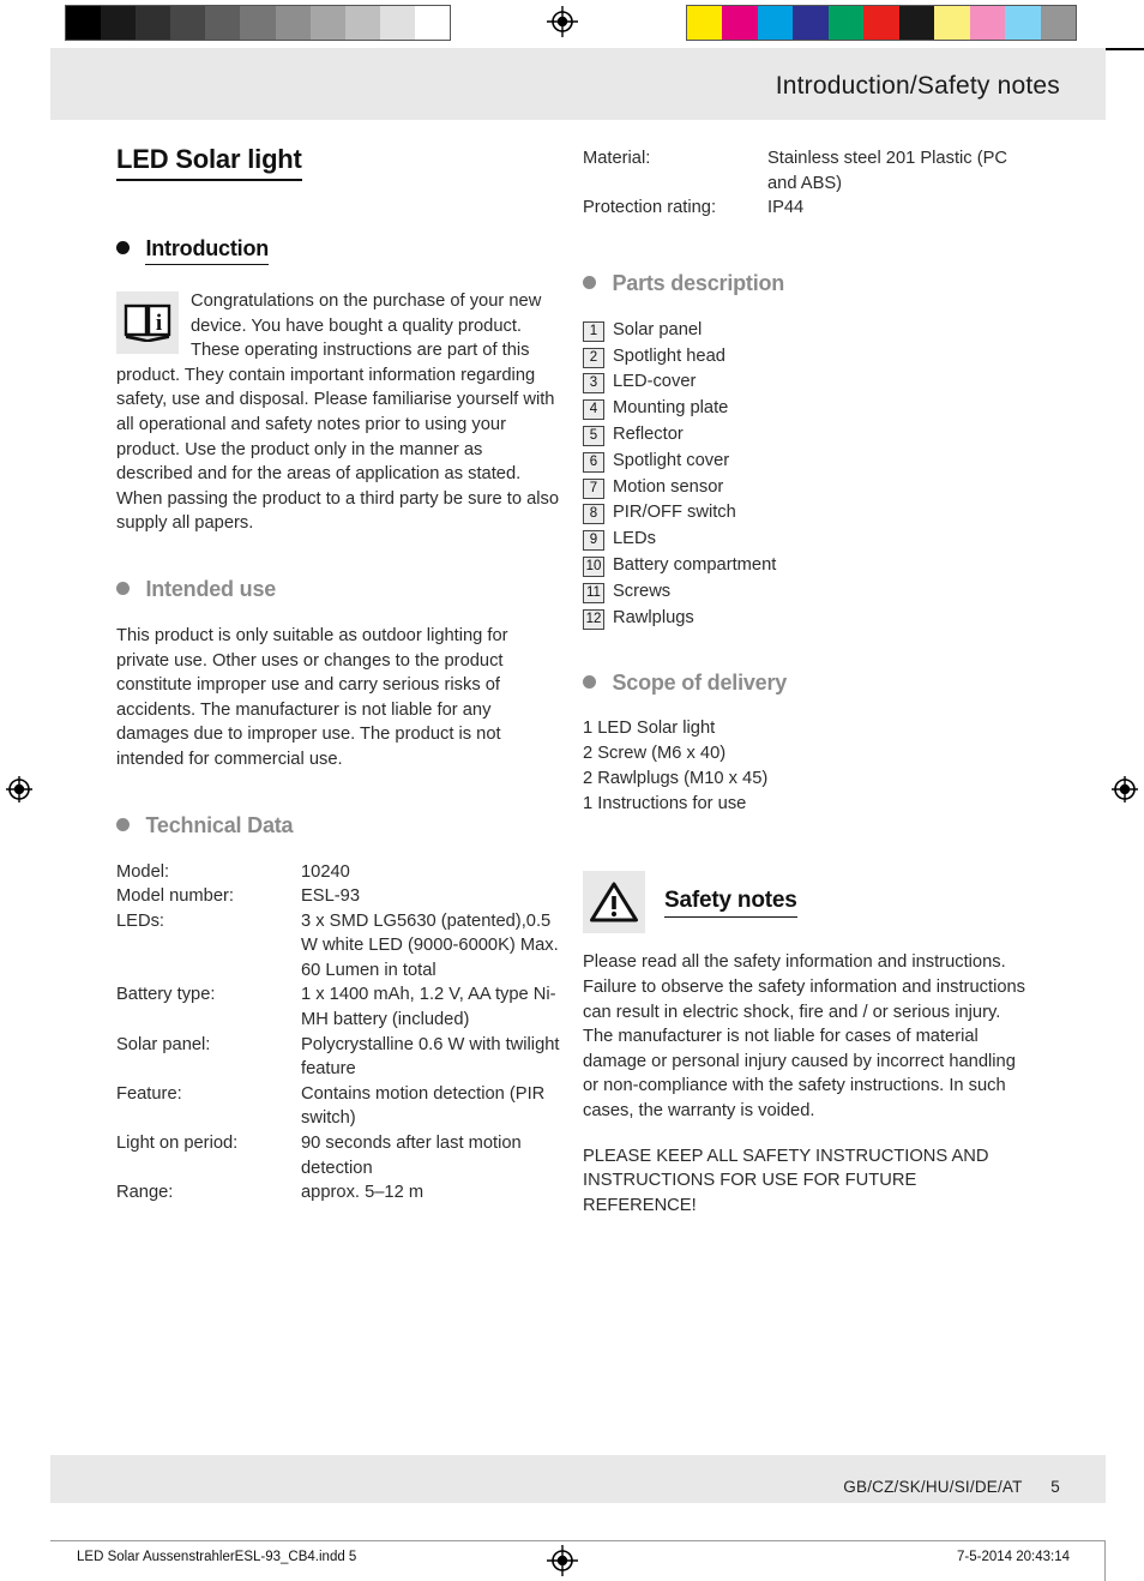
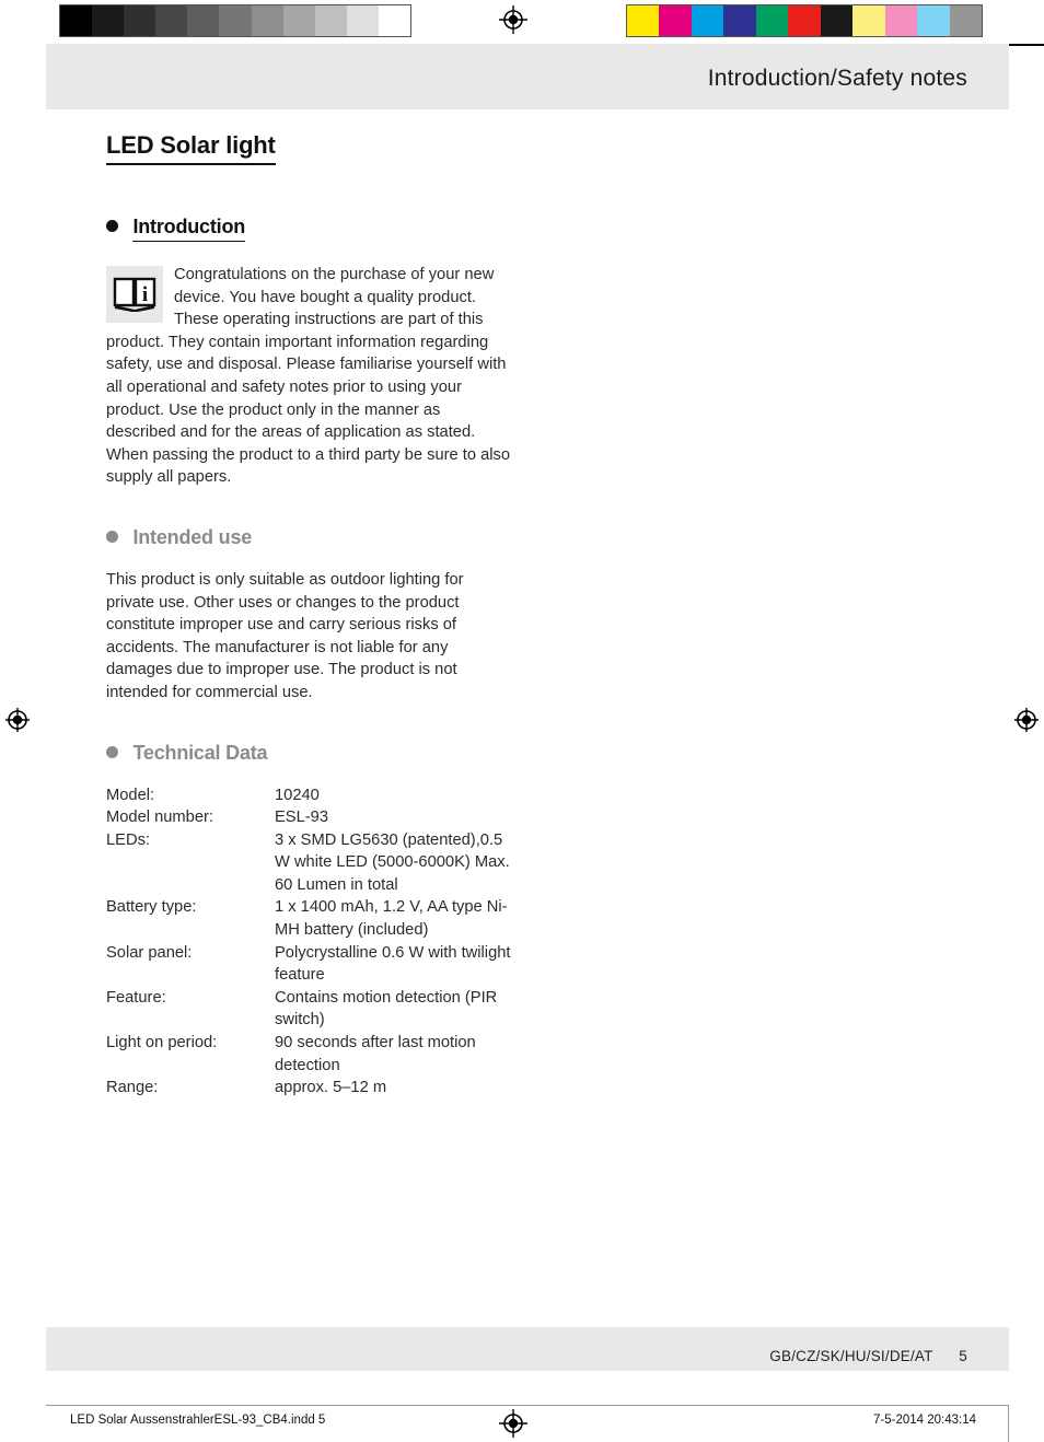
  Introduction/Safety notes
  LED Solar light
  Introduction
  i
  Congratulations on the purchase of your new device. You have bought a quality product. These operating instructions are part of this product. They contain important information regarding safety, use and disposal. Please familiarise yourself with all operational and safety notes prior to using your product. Use the product only in the manner as described and for the areas of application as stated. When passing the product to a third party be sure to also supply all papers.
  Intended use
  This product is only suitable as outdoor lighting for private use. Other uses or changes to the product constitute improper use and carry serious risks of accidents. The manufacturer is not liable for any damages due to improper use. The product is not intended for commercial use.
  Technical Data
  Model:	10240
  Model number:	ESL-93
- LEDs:	3 x SMD LG5630 (patented),0.5 W white LED (9000-6000K) Max. 60 Lumen in total
+ LEDs:	3 x SMD LG5630 (patented),0.5 W white LED (5000-6000K) Max. 60 Lumen in total
  Battery type:	1 x 1400 mAh, 1.2 V, AA type Ni-MH battery (included)
  Solar panel:	Polycrystalline 0.6 W with twilight feature
  Feature:	Contains motion detection (PIR switch)
  Light on period:	90 seconds after last motion detection
  Range:	approx. 5–12 m
- Material:	Stainless steel 201 Plastic (PC and ABS)
- Protection rating:	IP44
- Parts description
- 1
- Solar panel
- 2
- Spotlight head
- 3
- LED-cover
- 4
- Mounting plate
- 5
- Reflector
- 6
- Spotlight cover
- 7
- Motion sensor
- 8
- PIR/OFF switch
- 9
- LEDs
- 10
- Battery compartment
- 11
- Screws
- 12
- Rawlplugs
- Scope of delivery
- 1 LED Solar light
- 2 Screw (M6 x 40)
- 2 Rawlplugs (M10 x 45)
- 1 Instructions for use
- Safety notes
- Please read all the safety information and instructions. Failure to observe the safety information and instructions can result in electric shock, fire and / or serious injury. The manufacturer is not liable for cases of material damage or personal injury caused by incorrect handling or non-compliance with the safety instructions. In such cases, the warranty is voided.
- PLEASE KEEP ALL SAFETY INSTRUCTIONS AND INSTRUCTIONS FOR USE FOR FUTURE REFERENCE!
  GB/CZ/SK/HU/SI/DE/AT 5
  LED Solar AussenstrahlerESL-93_CB4.indd 5
  7-5-2014 20:43:14
